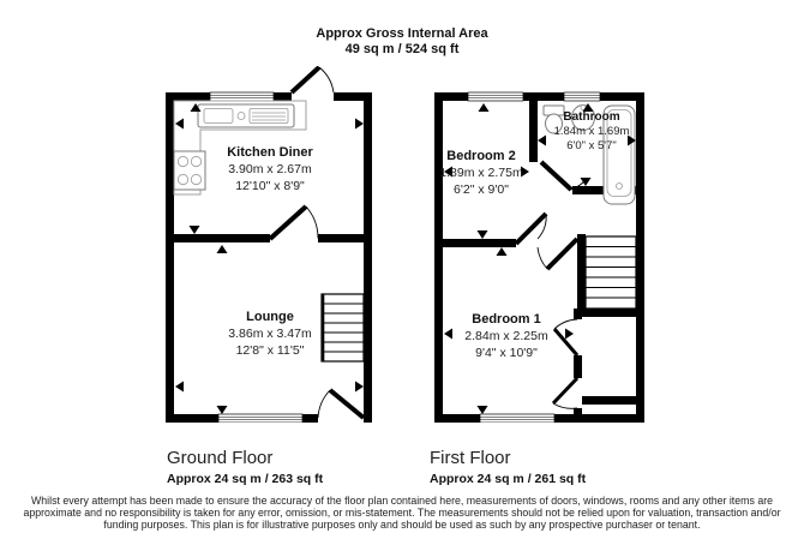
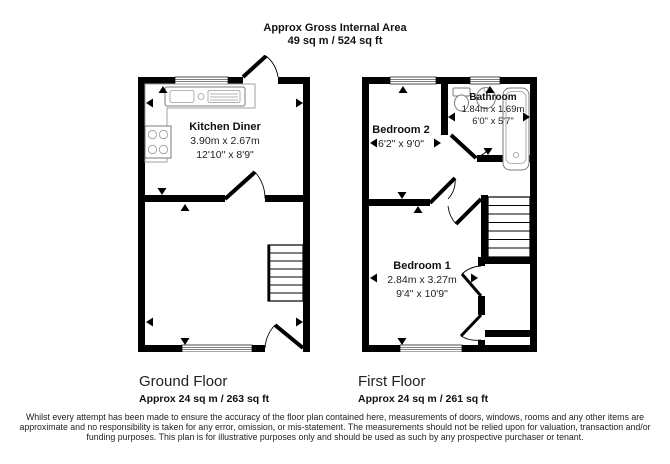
  Approx Gross Internal Area
  49 sq m / 524 sq ft
  Kitchen Diner
  3.90m x 2.67m
  12'10" x 8'9"
- Lounge
- 3.86m x 3.47m
- 12'8" x 11'5"
  Bedroom 2
- 1.89m x 2.75m
  6'2" x 9'0"
  Bathroom
  1.84m x 1.69m
  6'0" x 5'7"
  Bedroom 1
- 2.84m x 2.25m
+ 2.84m x 3.27m
  9'4" x 10'9"
  Ground Floor
  Approx 24 sq m / 263 sq ft
  First Floor
  Approx 24 sq m / 261 sq ft
  Whilst every attempt has been made to ensure the accuracy of the floor plan contained here, measurements of doors, windows, rooms and any other items are approximate and no responsibility is taken for any error, omission, or mis-statement. The measurements should not be relied upon for valuation, transaction and/or funding purposes. This plan is for illustrative purposes only and should be used as such by any prospective purchaser or tenant.
